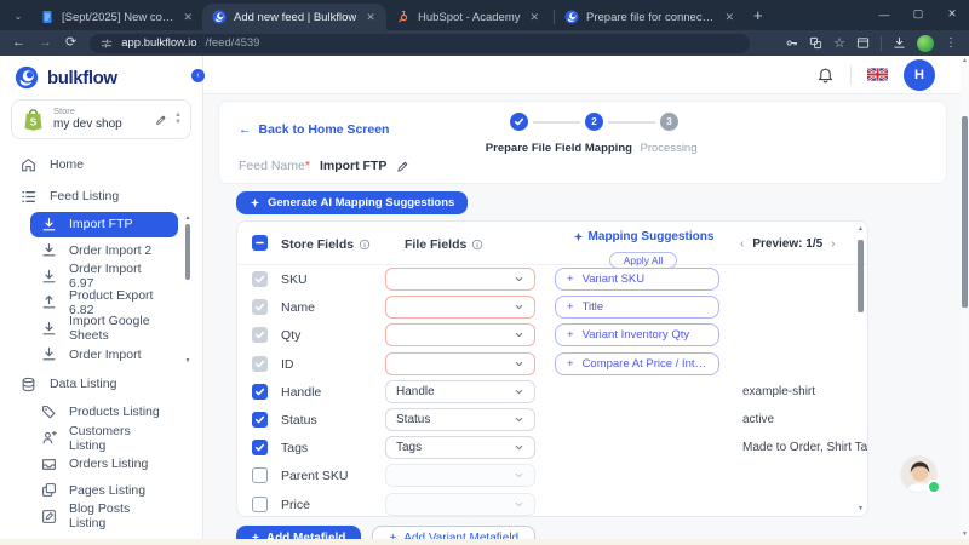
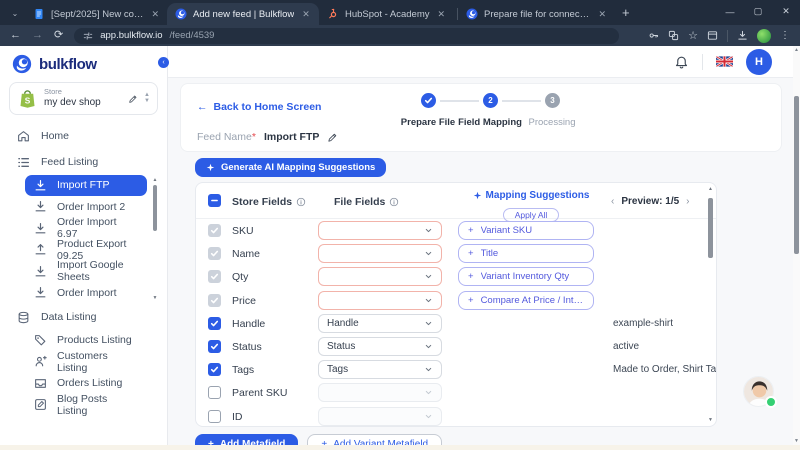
  ⌄
  [Sept/2025] New cont
  ✕
  Add new feed | Bulkflow
  ✕
  HubSpot - Academy
  ✕
  Prepare file for connectio
  ✕
  +
  —
  ▢
  ✕
  ←
  →
  ⟳
  app.bulkflow.io
  /feed/4539
  ☆
  ⋮
  bulkflow
  Store
  my dev shop
  Home
  Feed Listing
  Import FTP
  Order Import 2
  Order Import 6.97
- Product Export 6.82
+ Product Export 09.25
  Import Google Sheets
  Order Import
  Data Listing
  Products Listing
  Customers Listing
  Orders Listing
- Pages Listing
  Blog Posts Listing
  H
  ←
  Back to Home Screen
  2
  3
  Prepare File
  Field Mapping
  Processing
  Feed Name*
  Import FTP
  Generate AI Mapping Suggestions
  Store Fields
  File Fields
  Mapping Suggestions
  Apply All
  ‹
  Preview: 1/5
  ›
  SKU
  +
  Variant SKU
  Name
  +
  Title
  Qty
  +
  Variant Inventory Qty
- ID
+ Price
  +
  Compare At Price / Inter
  Handle
  Handle
  example-shirt
  Status
  Status
  active
  Tags
  Tags
  Made to Order, Shirt Ta
  Parent SKU
- Price
+ ID
  +
  Add Metafield
  +
  Add Variant Metafield
